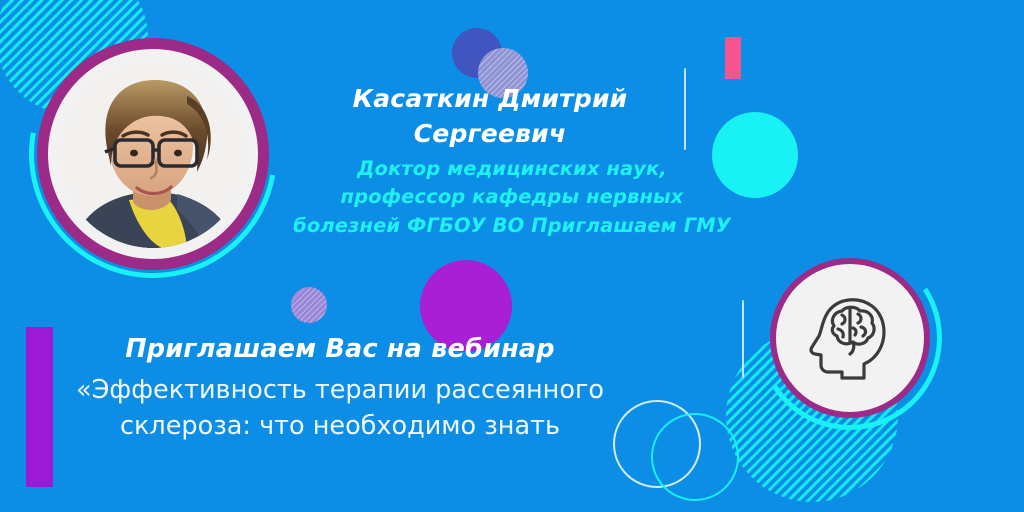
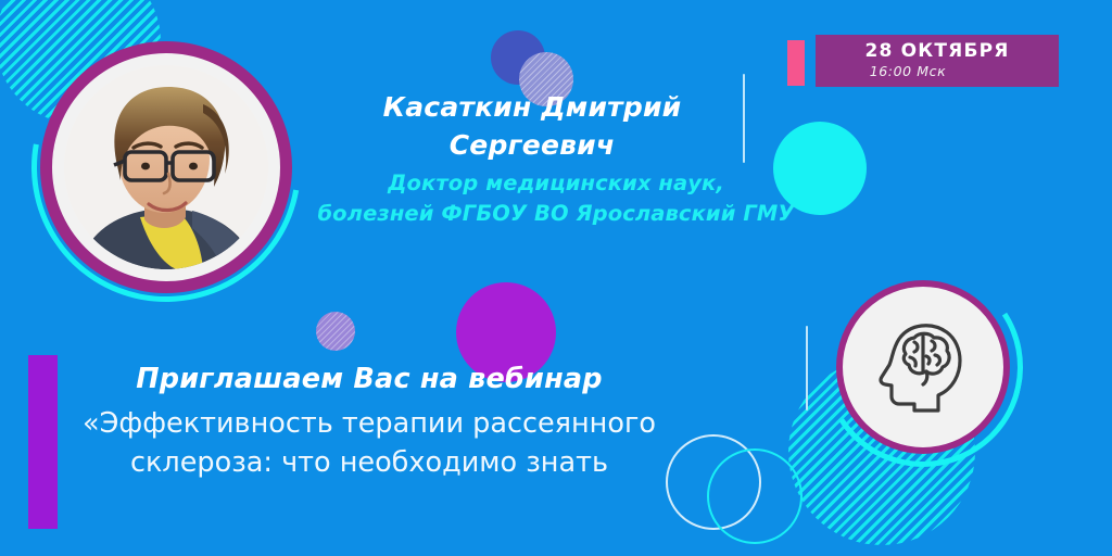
+ 28 ОКТЯБРЯ
+ 16:00 Мск
  Касаткин Дмитрий
  Сергеевич
  Доктор медицинских наук,
- профессор кафедры нервных
- болезней ФГБОУ ВО Приглашаем ГМУ
+ болезней ФГБОУ ВО Ярославский ГМУ
  Приглашаем Вас на вебинар
  «Эффективность терапии рассеянного
  склероза: что необходимо знать
